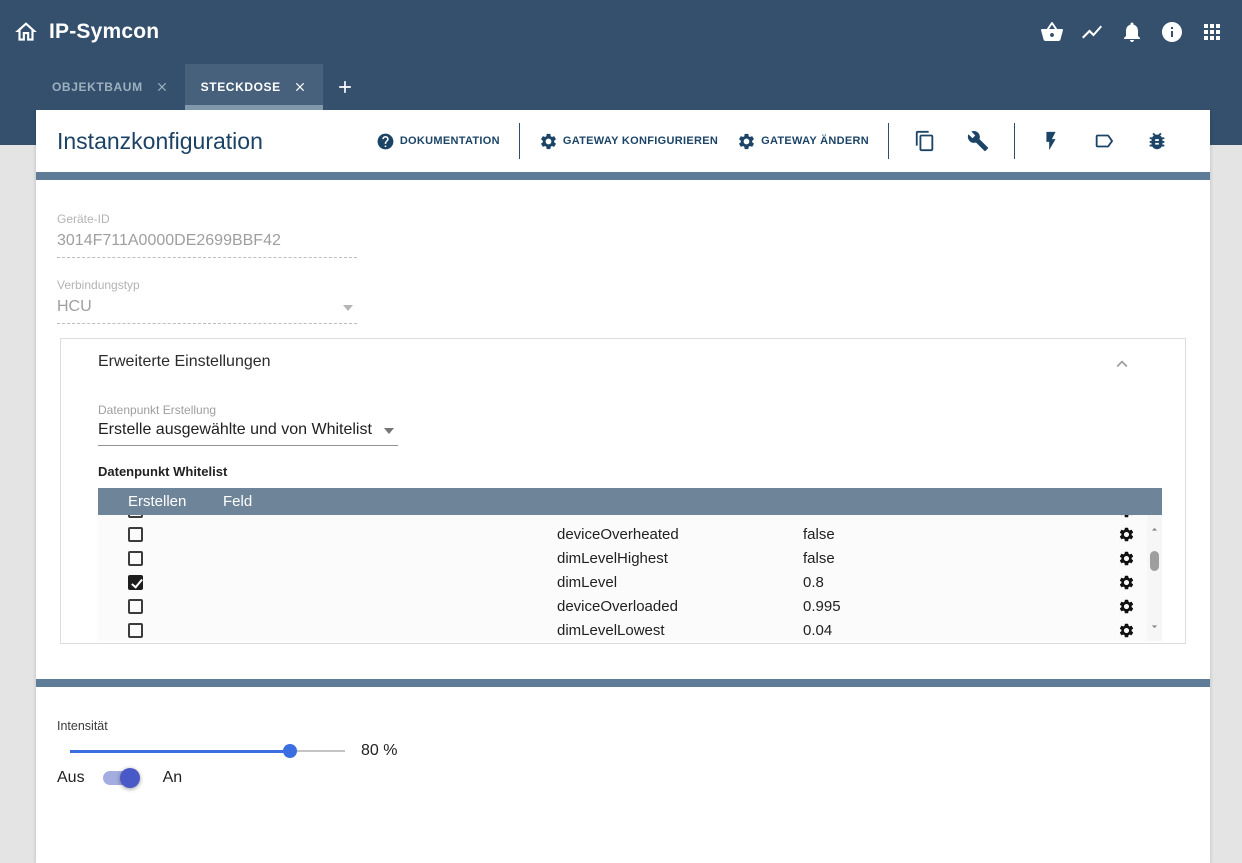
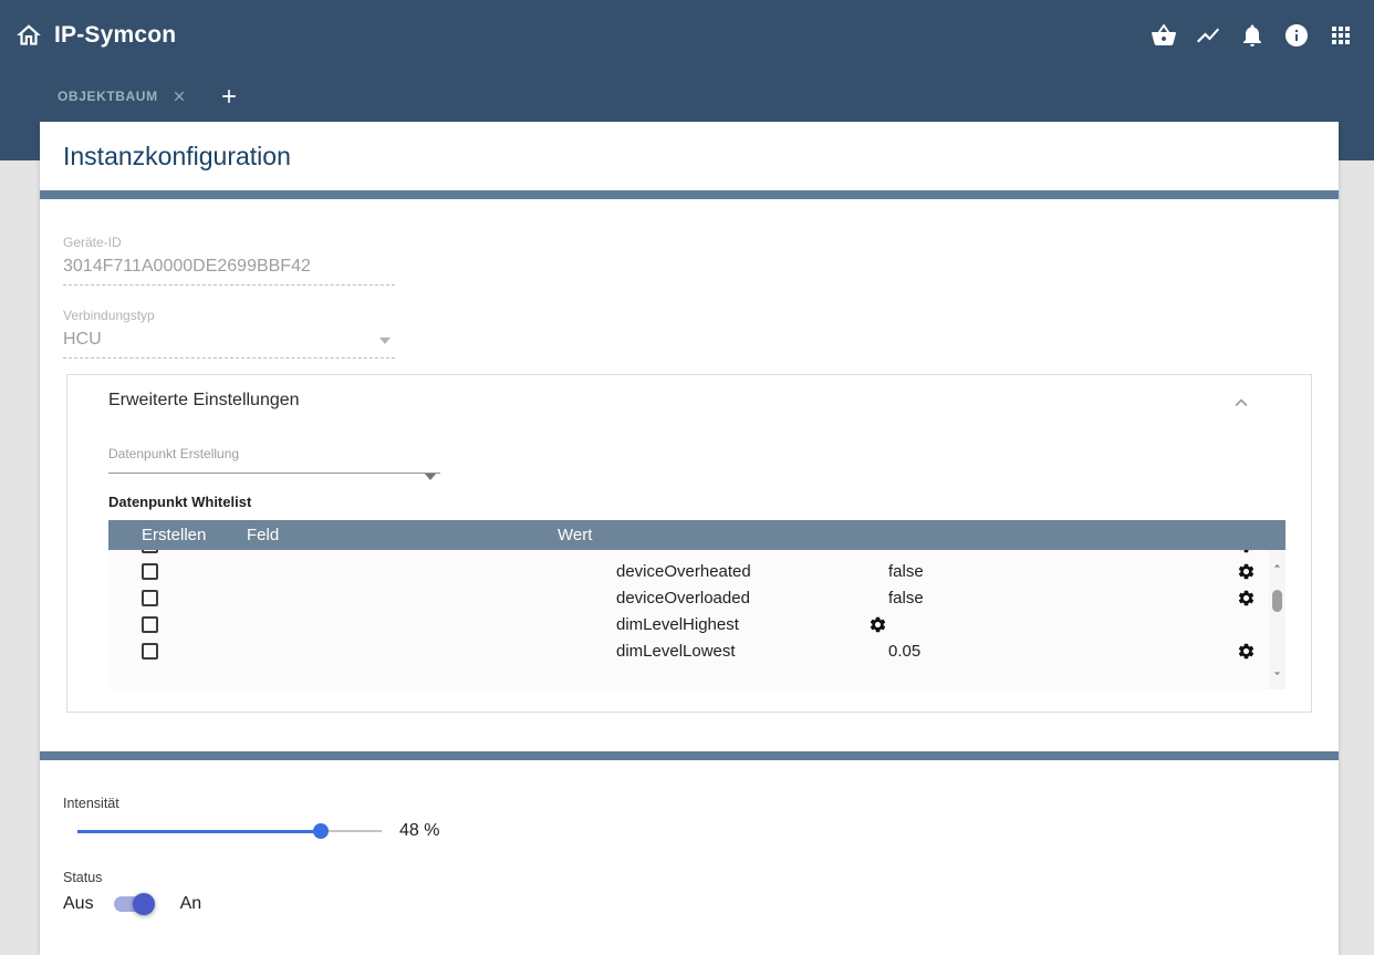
  IP-Symcon
  OBJEKTBAUM
- STECKDOSE
  Instanzkonfiguration
- DOKUMENTATION
- GATEWAY KONFIGURIEREN
- GATEWAY ÄNDERN
  Geräte-ID
  3014F711A0000DE2699BBF42
  Verbindungstyp
  HCU
  Erweiterte Einstellungen
  Datenpunkt Erstellung
- Erstelle ausgewählte und von Whitelist
  Datenpunkt Whitelist
  Erstellen
  Feld
+ Wert
  deviceOverheated
  false
- dimLevelHighest
+ deviceOverloaded
  false
- dimLevel
- 0.8
- deviceOverloaded
+ dimLevelHighest
- 0.995
  dimLevelLowest
- 0.04
+ 0.05
  Intensität
- 80 %
+ 48 %
+ Status
  Aus
  An
